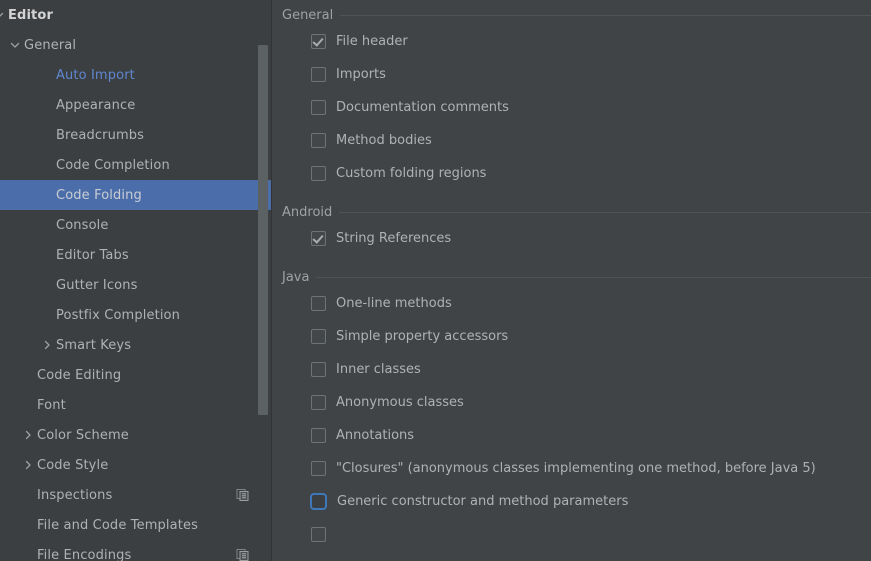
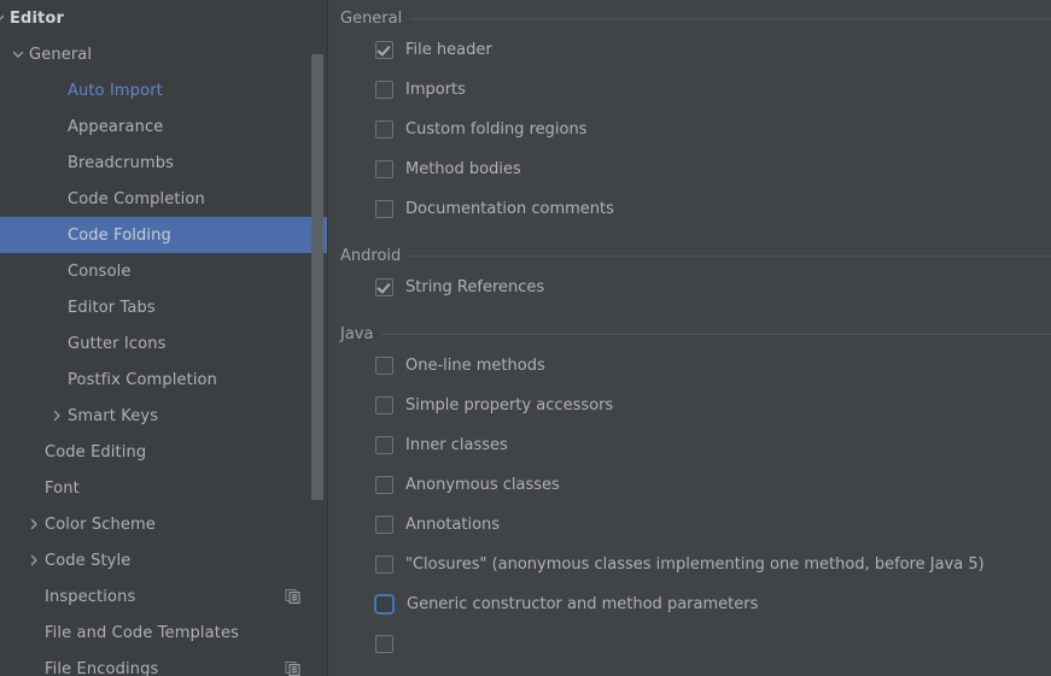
  Editor
  General
  Auto Import
  Appearance
  Breadcrumbs
  Code Completion
  Code Folding
  Console
  Editor Tabs
  Gutter Icons
  Postfix Completion
  Smart Keys
  Code Editing
  Font
  Color Scheme
  Code Style
  Inspections
  File and Code Templates
  File Encodings
  General
  File header
  Imports
- Documentation comments
+ Custom folding regions
  Method bodies
- Custom folding regions
+ Documentation comments
  Android
  String References
  Java
  One-line methods
  Simple property accessors
  Inner classes
  Anonymous classes
  Annotations
  "Closures" (anonymous classes implementing one method, before Java 5)
  Generic constructor and method parameters
